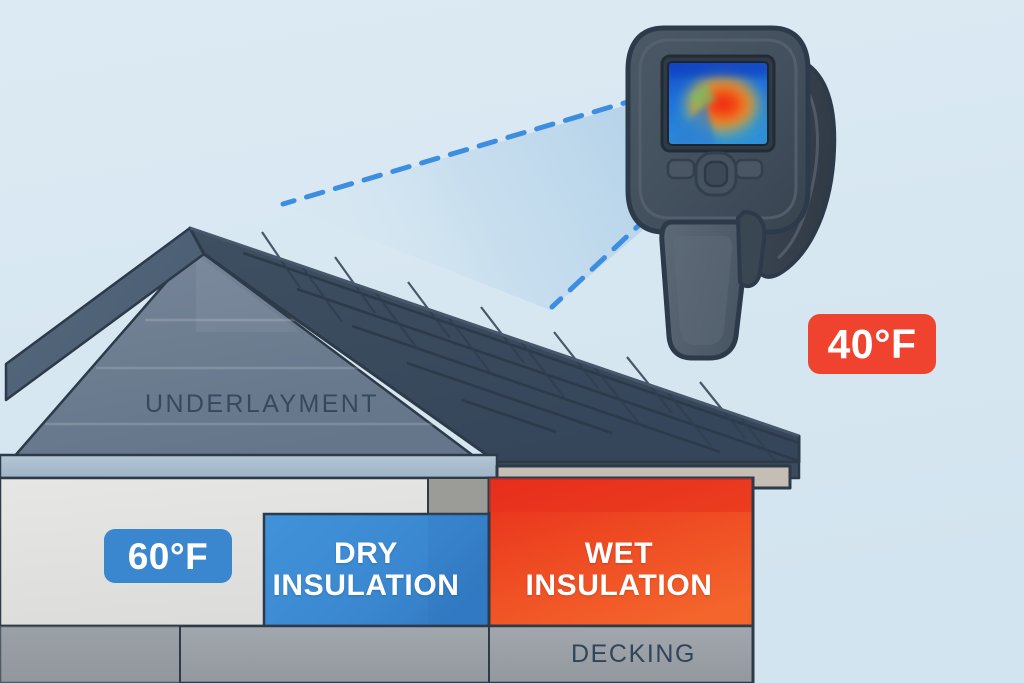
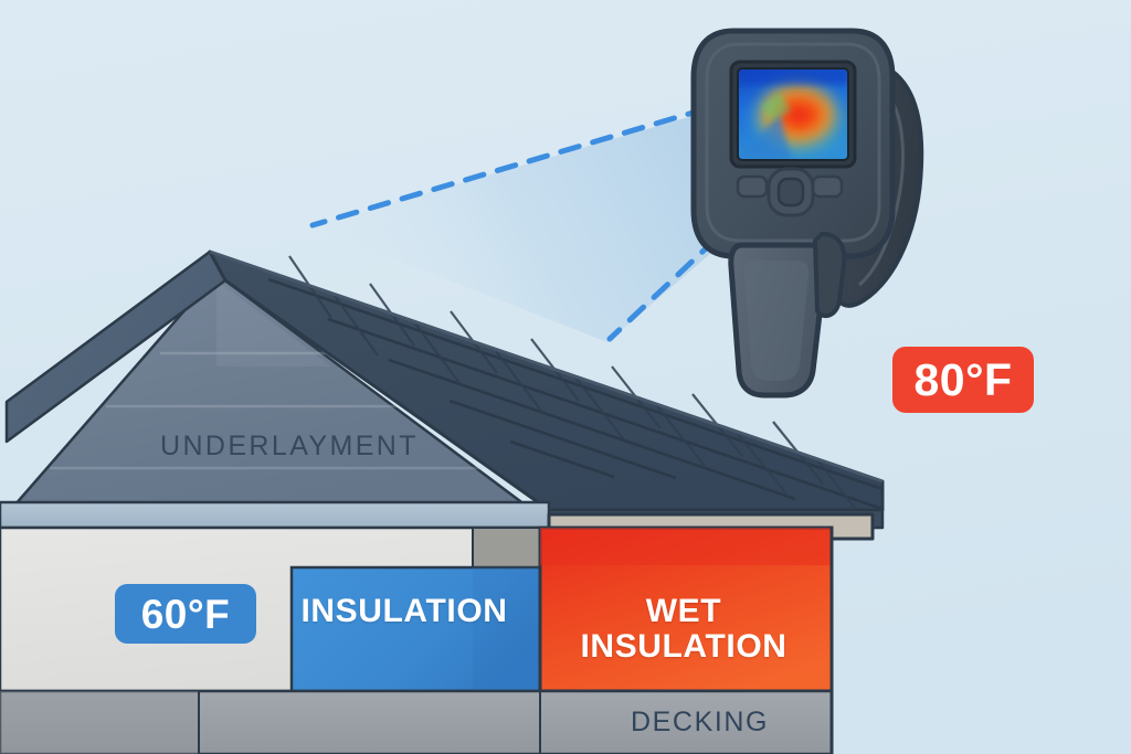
- 40°F
+ 80°F
  60°F
  UNDERLAYMENT
  DECKING
- DRY
  INSULATION
  WET
  INSULATION
